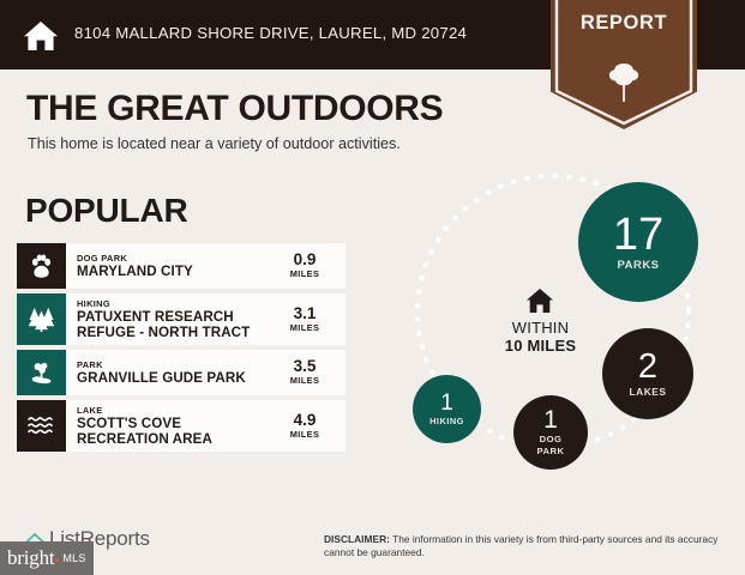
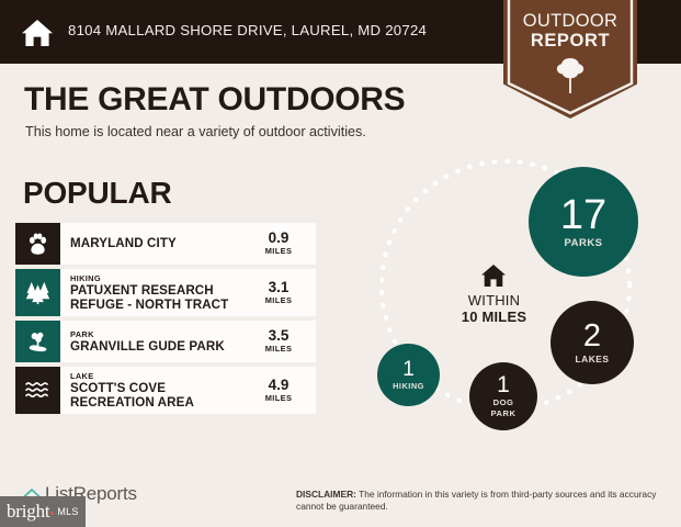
  8104 MALLARD SHORE DRIVE, LAUREL, MD 20724
+ OUTDOOR
  REPORT
  THE GREAT OUTDOORS
  This home is located near a variety of outdoor activities.
  POPULAR
- DOG PARK
  MARYLAND CITY
  0.9
  MILES
  HIKING
  PATUXENT RESEARCH REFUGE - NORTH TRACT
  3.1
  MILES
  PARK
  GRANVILLE GUDE PARK
  3.5
  MILES
  LAKE
  SCOTT'S COVE RECREATION AREA
  4.9
  MILES
  17
  PARKS
  2
  LAKES
  1
  DOG
  PARK
  1
  HIKING
  WITHIN
  10 MILES
  ListReports
  bright
  MLS
  DISCLAIMER: The information in this variety is from third-party sources and its accuracy cannot be guaranteed.
